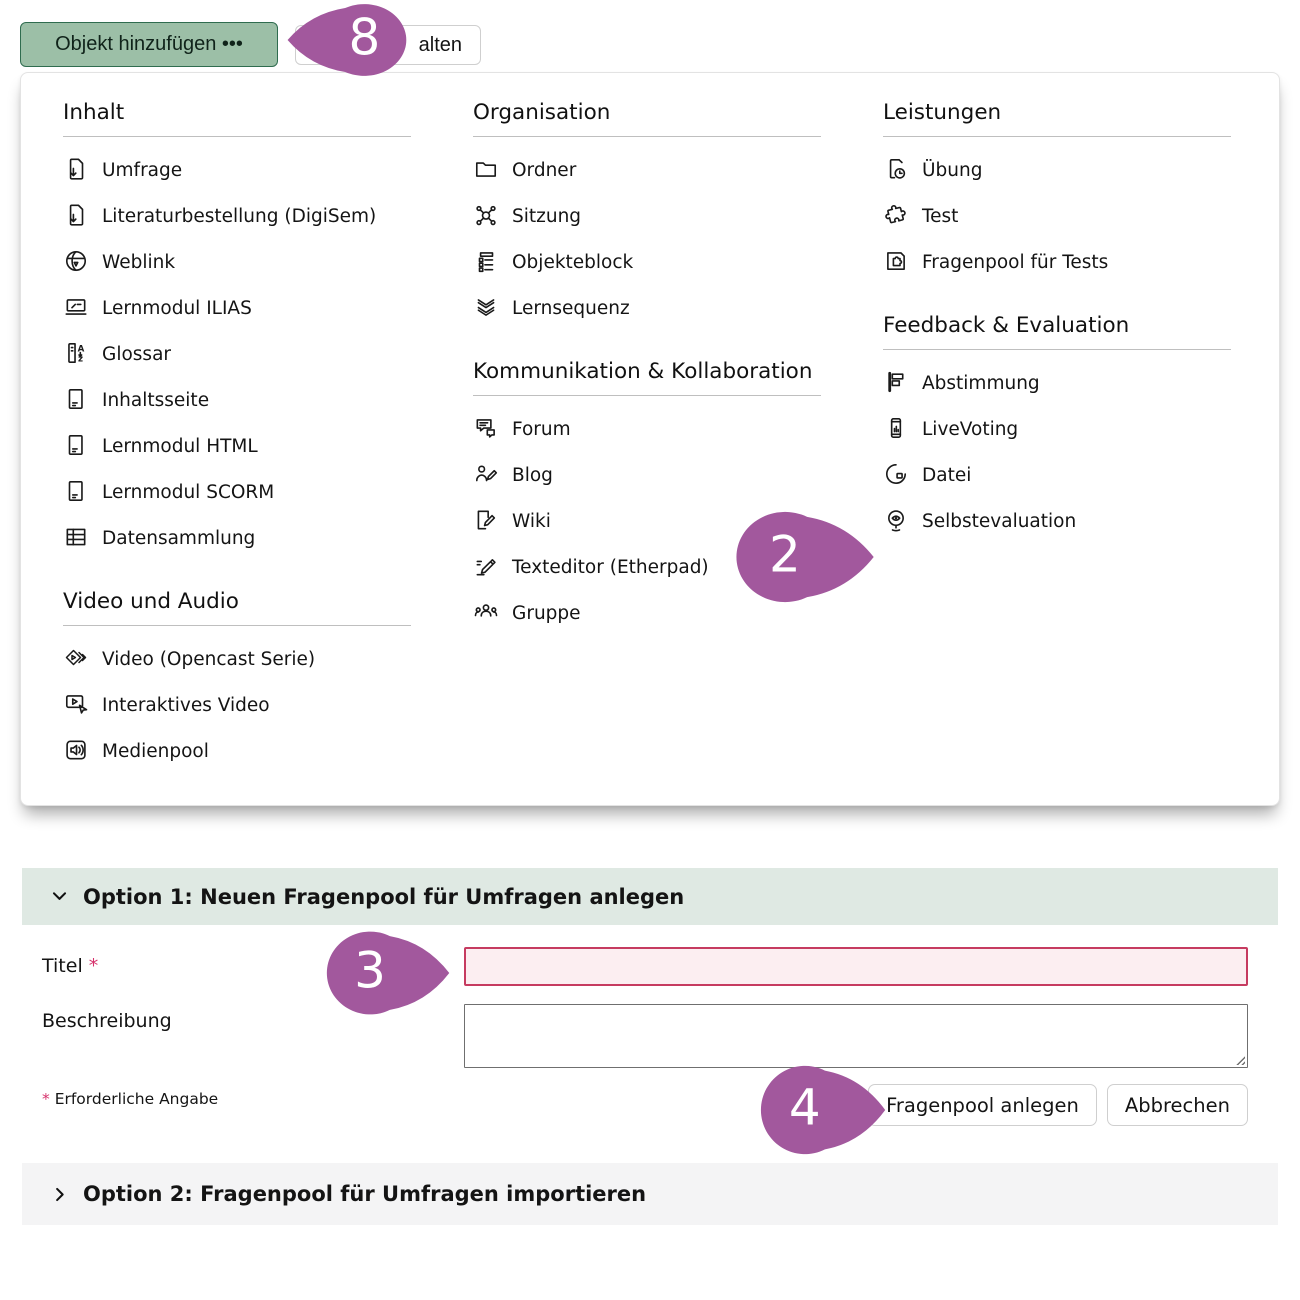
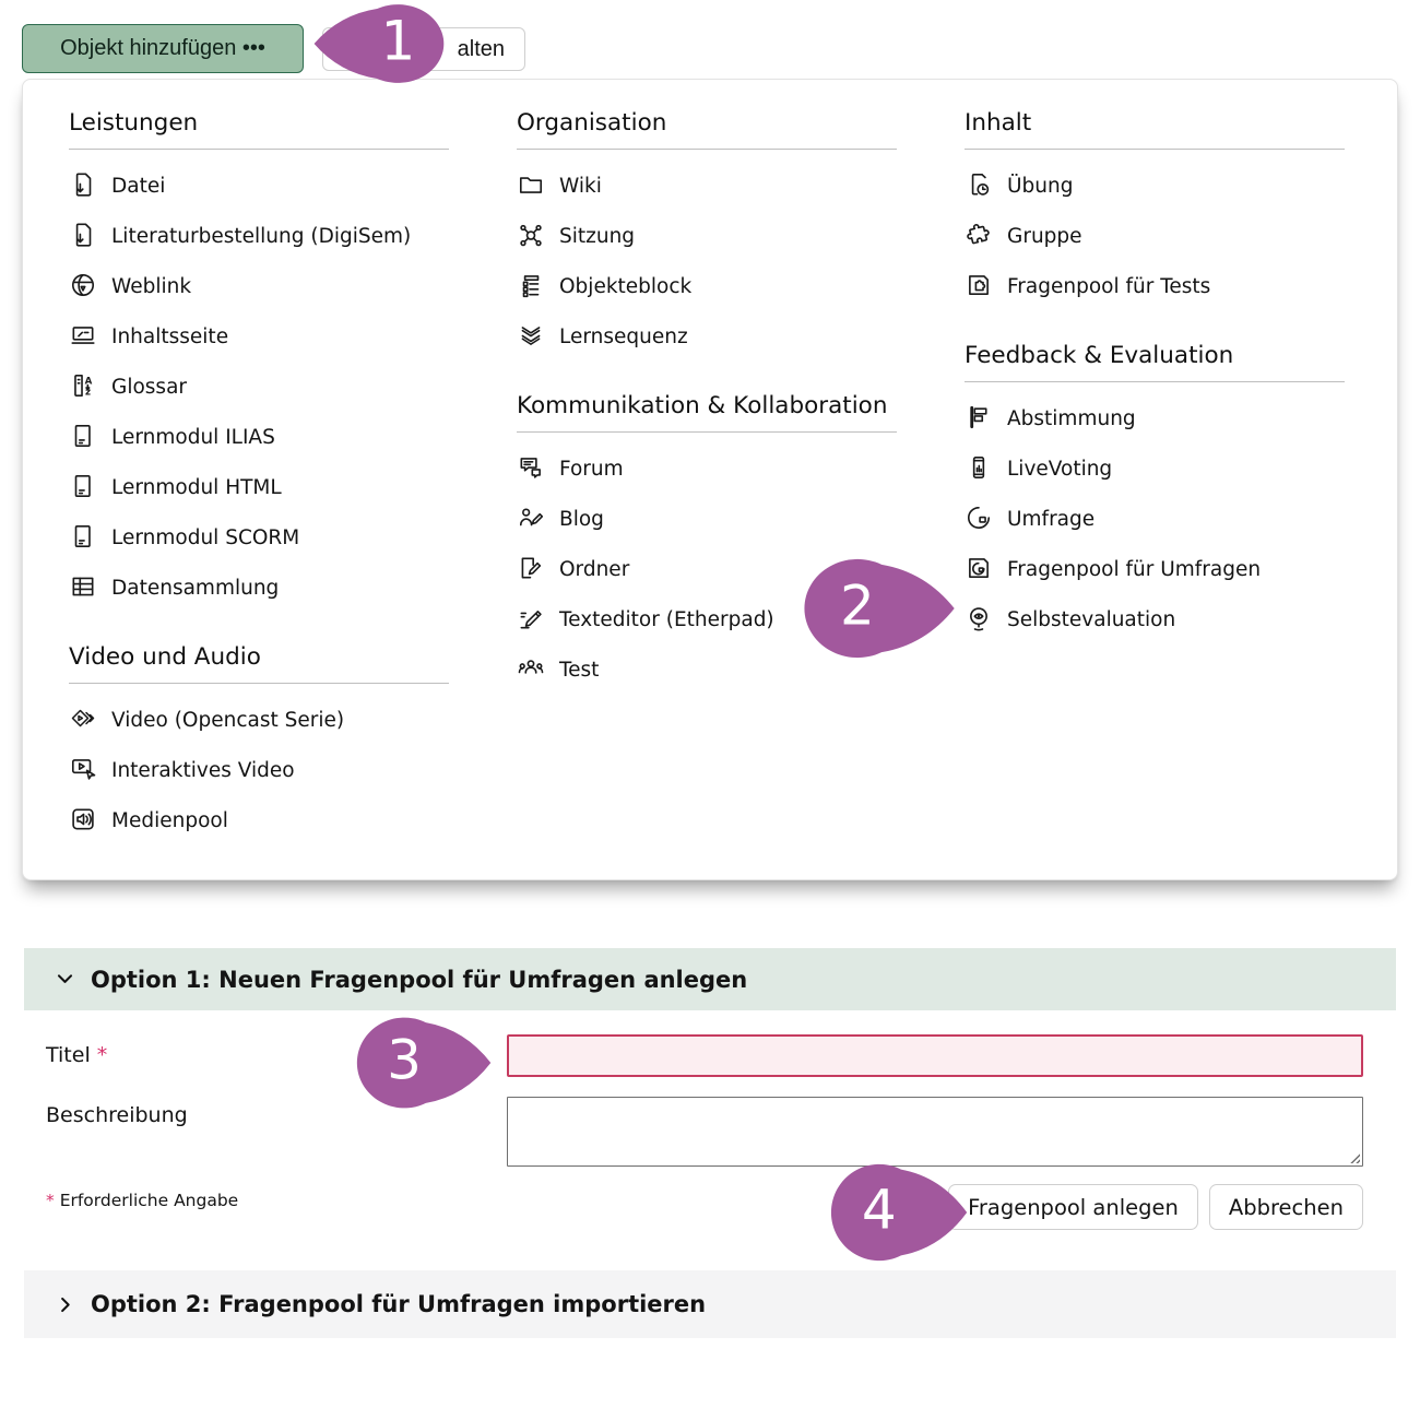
  Objekt hinzufügen •••
  alten
- Inhalt
+ Leistungen
- Umfrage
+ Datei
  Literaturbestellung (DigiSem)
  Weblink
- Lernmodul ILIAS
+ Inhaltsseite
  A
  z
  Glossar
- Inhaltsseite
+ Lernmodul ILIAS
  Lernmodul HTML
  Lernmodul SCORM
  Datensammlung
  Video und Audio
  Video (Opencast Serie)
  Interaktives Video
  Medienpool
  Organisation
- Ordner
+ Wiki
  Sitzung
  Objekteblock
  Lernsequenz
  Kommunikation & Kollaboration
  Forum
  Blog
- Wiki
+ Ordner
  Texteditor (Etherpad)
- Gruppe
+ Test
- Leistungen
+ Inhalt
  Übung
- Test
+ Gruppe
  Fragenpool für Tests
  Feedback & Evaluation
  Abstimmung
  LiveVoting
- Datei
+ Umfrage
+ Fragenpool für Umfragen
  Selbstevaluation
  Option 1: Neuen Fragenpool für Umfragen anlegen
  Titel *
  Beschreibung
  * Erforderliche Angabe
  Fragenpool anlegen
  Abbrechen
  Option 2: Fragenpool für Umfragen importieren
- 8
+ 1
  2
  3
  4
